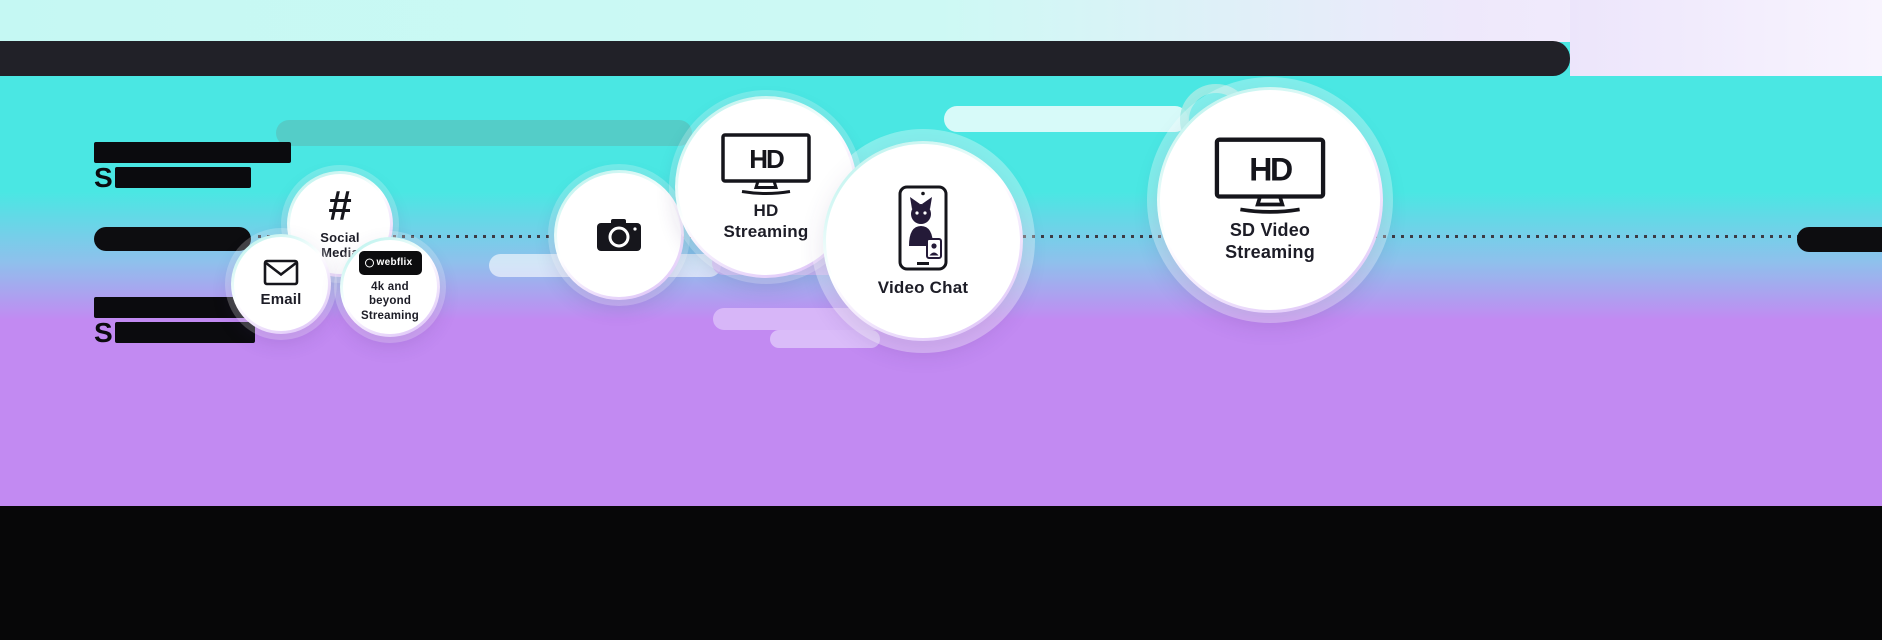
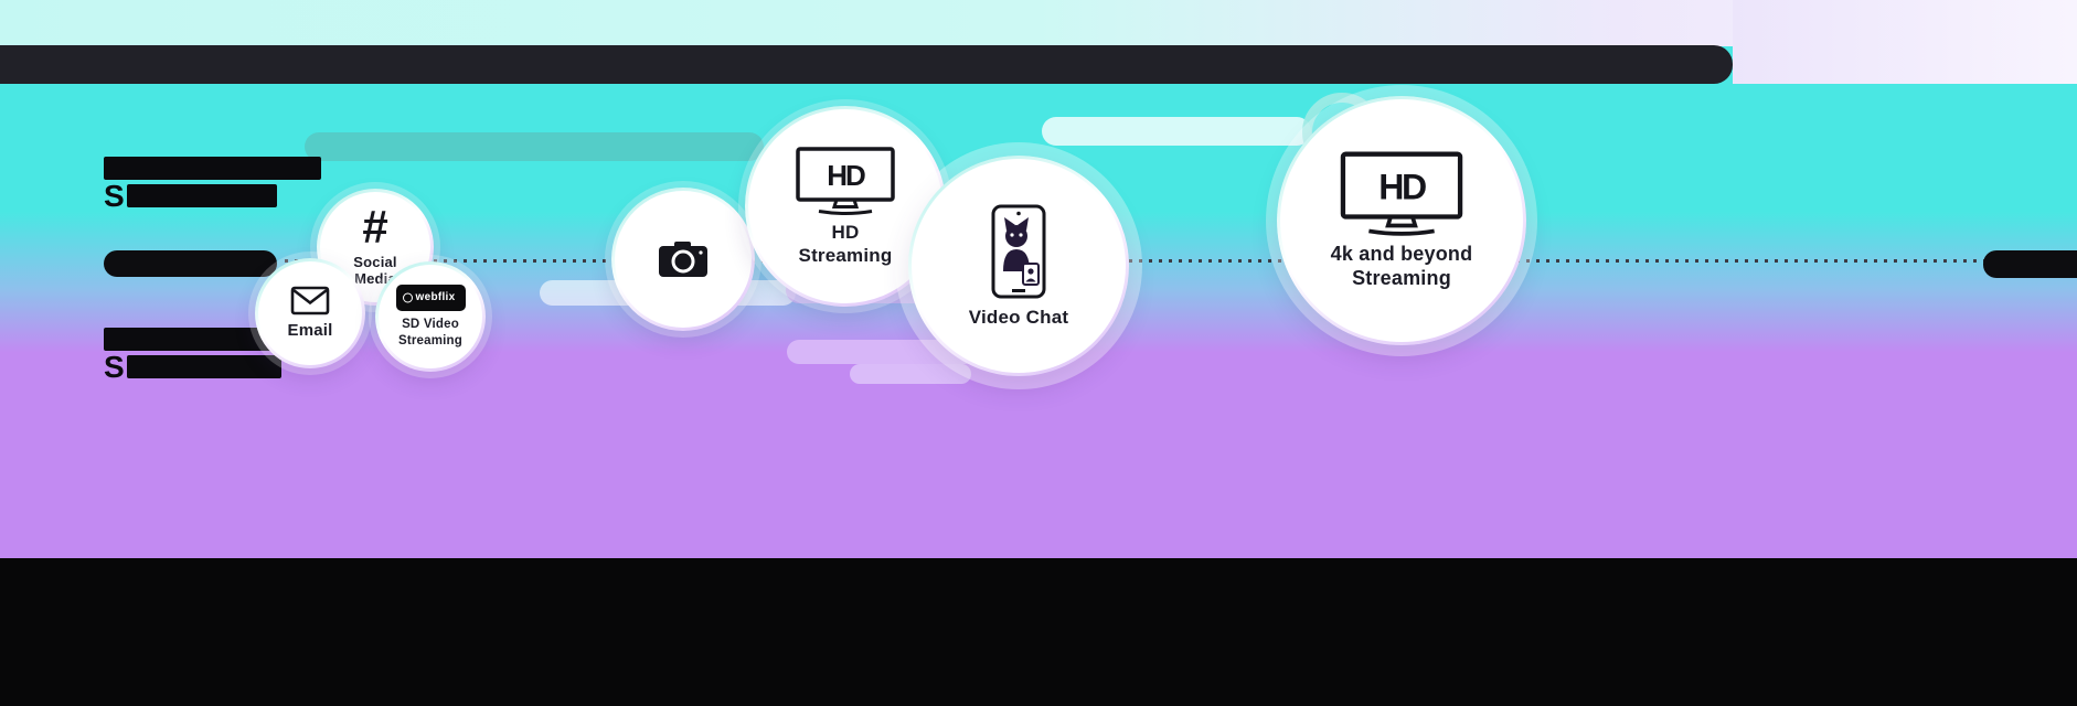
  S
  S
  #
  Social Medi
  Email
  webflix
- 4k and beyond Streaming
+ SD Video Streaming
  HD
  HD Streaming
  Video Chat
  HD
- SD Video Streaming
+ 4k and beyond Streaming
